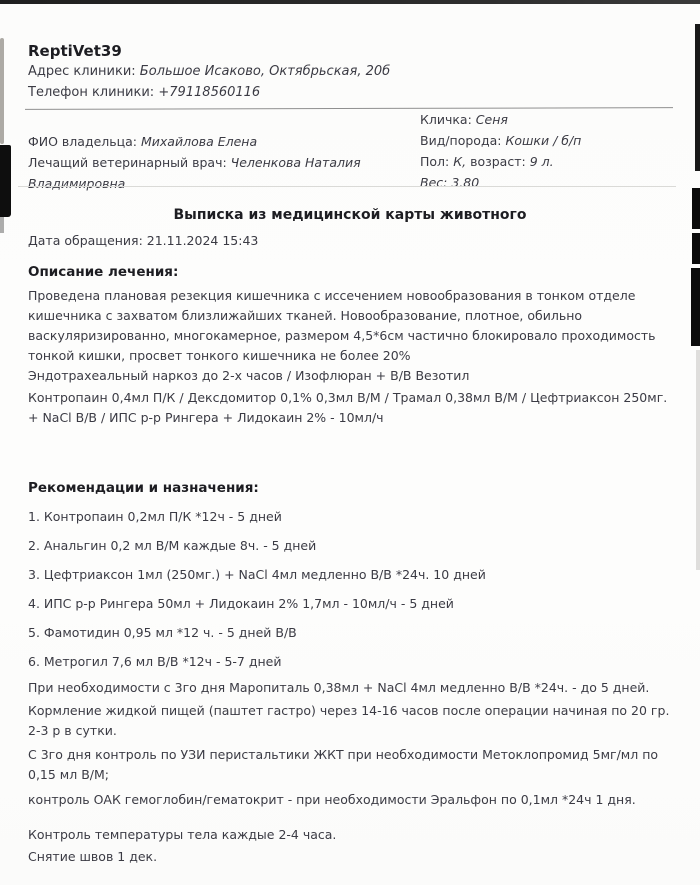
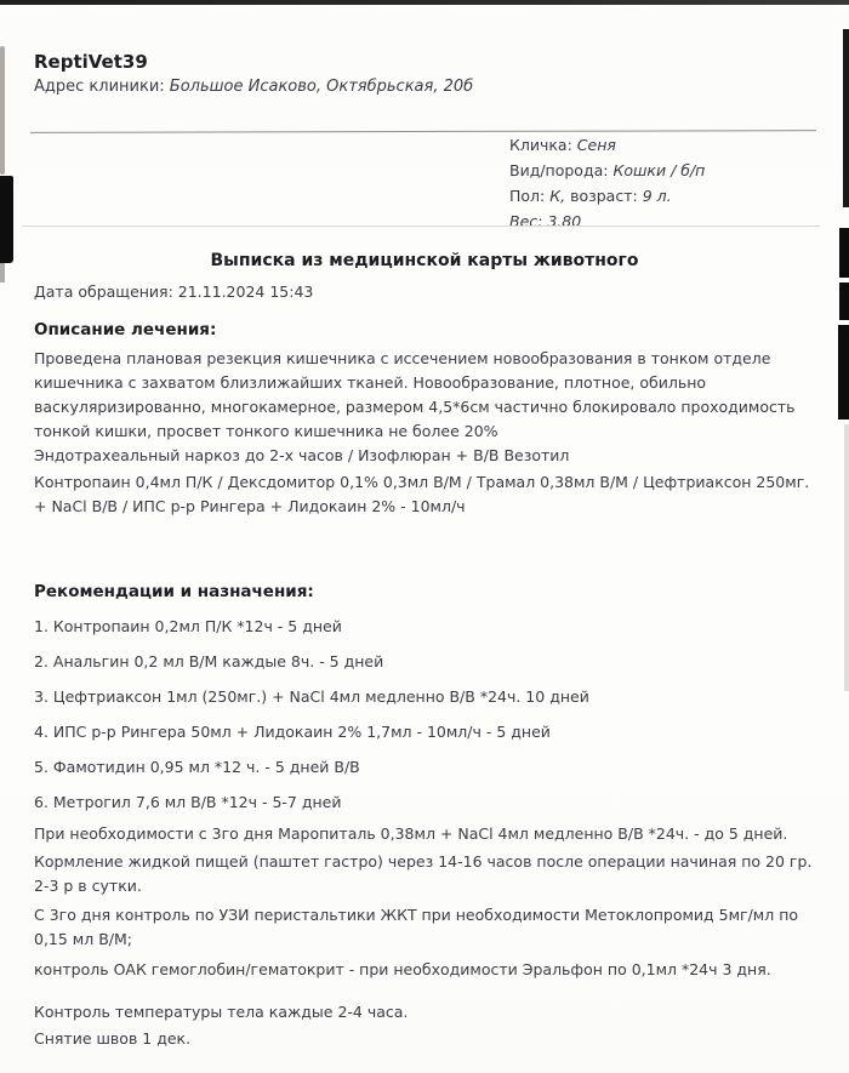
  ReptiVet39
  Адрес клиники: Большое Исаково, Октябрьская, 20б
- Телефон клиники: +79118560116
- ФИО владельца: Михайлова Елена
- Лечащий ветеринарный врач: Челенкова Наталия Владимировна
  Кличка: Сеня
  Вид/порода: Кошки / б/п
  Пол: К, возраст: 9 л.
  Вес: 3.80
  Выписка из медицинской карты животного
  Дата обращения: 21.11.2024 15:43
  Описание лечения:
  Проведена плановая резекция кишечника с иссечением новообразования в тонком отделе кишечника с захватом близлижайших тканей. Новообразование, плотное, обильно васкуляризированно, многокамерное, размером 4,5*6см частично блокировало проходимость тонкой кишки, просвет тонкого кишечника не более 20%
  Эндотрахеальный наркоз до 2-х часов / Изофлюран + В/В Везотил
  Контропаин 0,4мл П/К / Дексдомитор 0,1% 0,3мл В/М / Трамал 0,38мл В/М / Цефтриаксон 250мг. + NaCl В/В / ИПС р-р Рингера + Лидокаин 2% - 10мл/ч
  Рекомендации и назначения:
  1. Контропаин 0,2мл П/К *12ч - 5 дней
  2. Анальгин 0,2 мл В/М каждые 8ч. - 5 дней
  3. Цефтриаксон 1мл (250мг.) + NaCl 4мл медленно В/В *24ч. 10 дней
  4. ИПС р-р Рингера 50мл + Лидокаин 2% 1,7мл - 10мл/ч - 5 дней
  5. Фамотидин 0,95 мл *12 ч. - 5 дней В/В
  6. Метрогил 7,6 мл В/В *12ч - 5-7 дней
  При необходимости с 3го дня Маропиталь 0,38мл + NaCl 4мл медленно В/В *24ч. - до 5 дней.
  Кормление жидкой пищей (паштет гастро) через 14-16 часов после операции начиная по 20 гр. 2-3 р в сутки.
  С 3го дня контроль по УЗИ перистальтики ЖКТ при необходимости Метоклопромид 5мг/мл по 0,15 мл В/М;
- контроль ОАК гемоглобин/гематокрит - при необходимости Эральфон по 0,1мл *24ч 1 дня.
+ контроль ОАК гемоглобин/гематокрит - при необходимости Эральфон по 0,1мл *24ч 3 дня.
  Контроль температуры тела каждые 2-4 часа.
  Снятие швов 1 дек.
